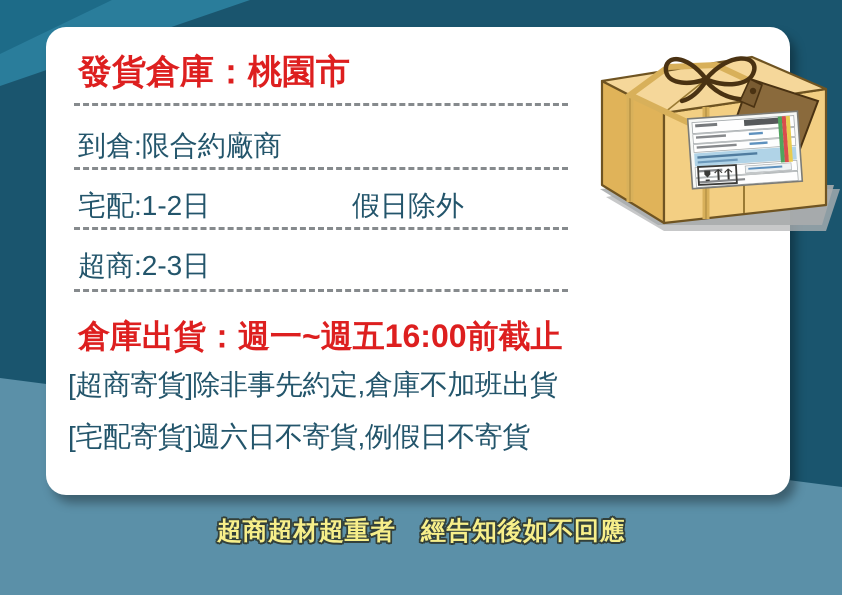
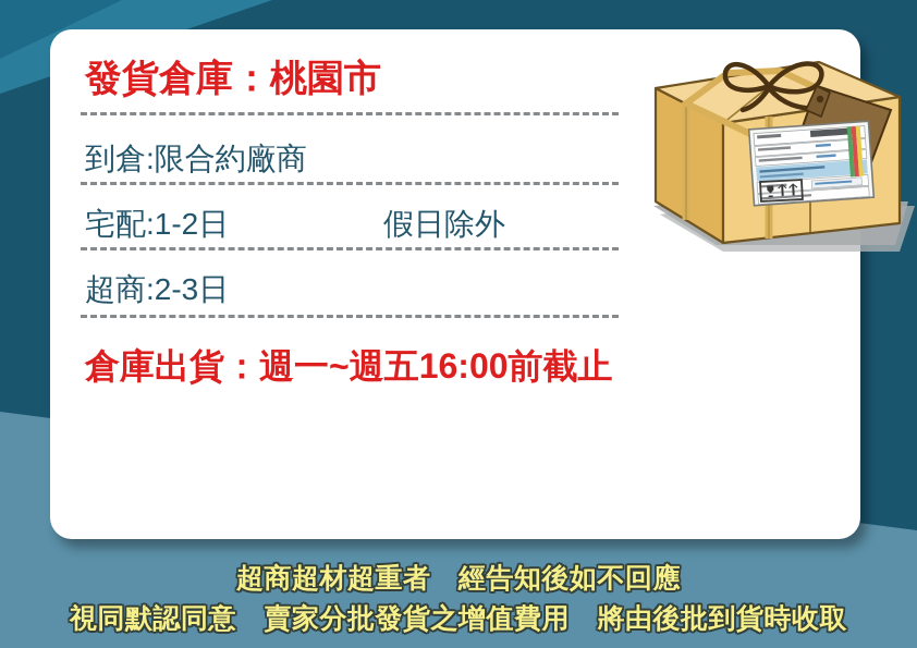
  發貨倉庫：桃園市
  到倉:限合約廠商
  宅配:1-2日
  假日除外
  超商:2-3日
  倉庫出貨：週一~週五16:00前截止
- [超商寄貨]除非事先約定,倉庫不加班出貨
- [宅配寄貨]週六日不寄貨,例假日不寄貨
  超商超材超重者 經告知後如不回應
+ 視同默認同意 賣家分批發貨之增值費用 將由後批到貨時收取
